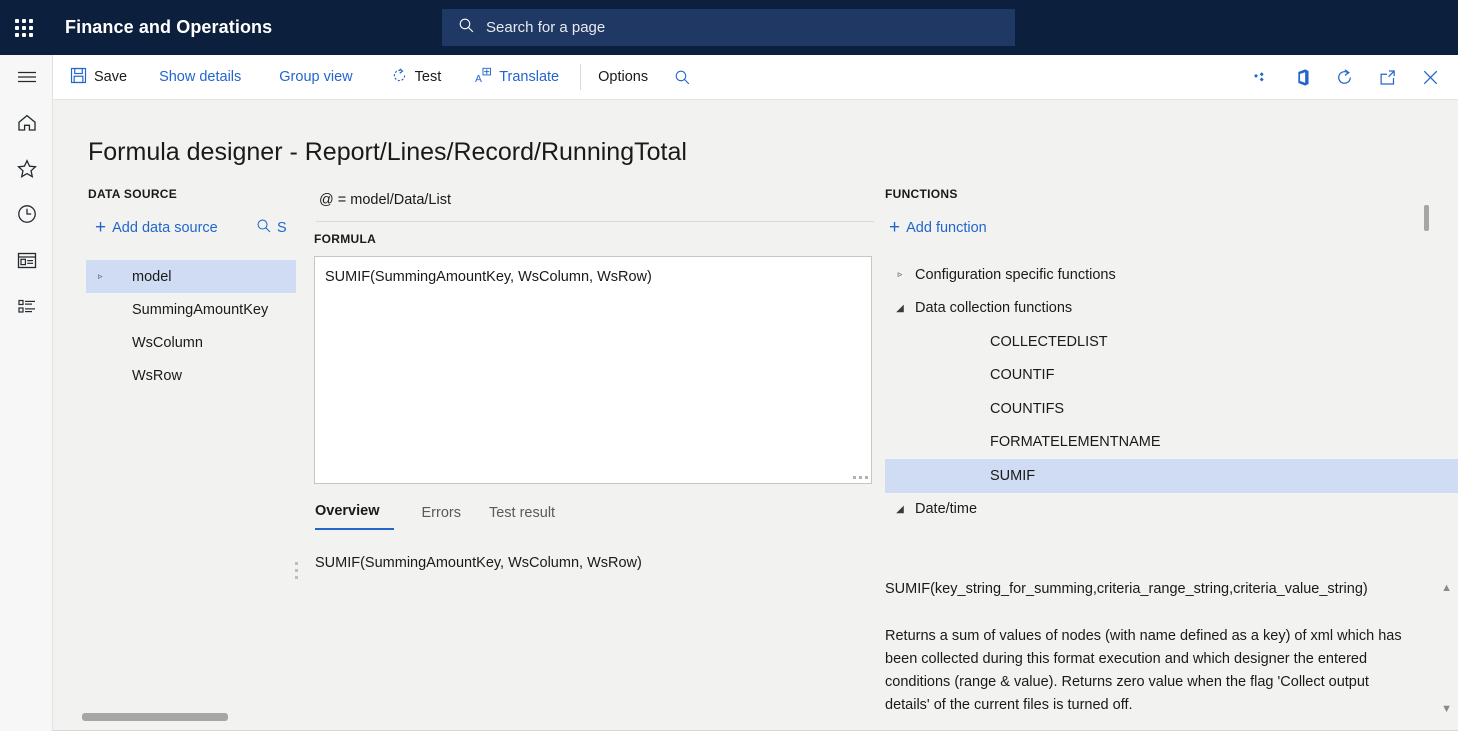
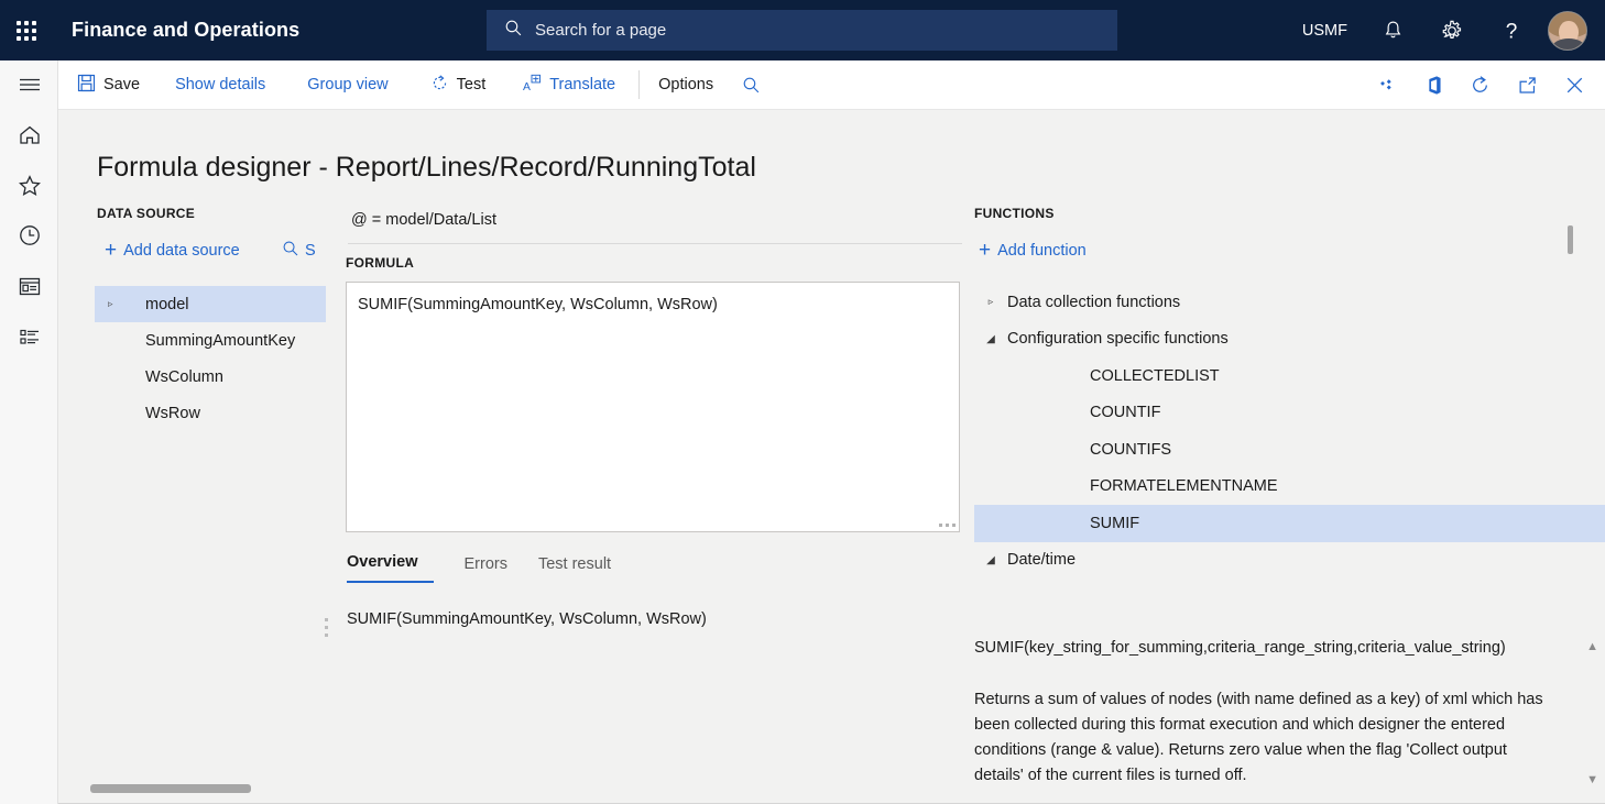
  Finance and Operations
  Search for a page
+ USMF
+ ?
  Save
  Show details
  Group view
  Test
  A
  Translate
  Options
  Formula designer - Report/Lines/Record/RunningTotal
  DATA SOURCE
  +
  Add data source
  S
  ▹
  model
  SummingAmountKey
  WsColumn
  WsRow
  @ = model/Data/List
  FORMULA
  SUMIF(SummingAmountKey, WsColumn, WsRow)
  Overview
  Errors
  Test result
  SUMIF(SummingAmountKey, WsColumn, WsRow)
  FUNCTIONS
  +
  Add function
  ▹
- Configuration specific functions
+ Data collection functions
  ◢
- Data collection functions
+ Configuration specific functions
  COLLECTEDLIST
  COUNTIF
  COUNTIFS
  FORMATELEMENTNAME
  SUMIF
  ◢
  Date/time
  SUMIF(key_string_for_summing,criteria_range_string,criteria_value_string)
  Returns a sum of values of nodes (with name defined as a key) of xml which has been collected during this format execution and which designer the entered conditions (range & value). Returns zero value when the flag 'Collect output details' of the current files is turned off.
  ▲
  ▼
